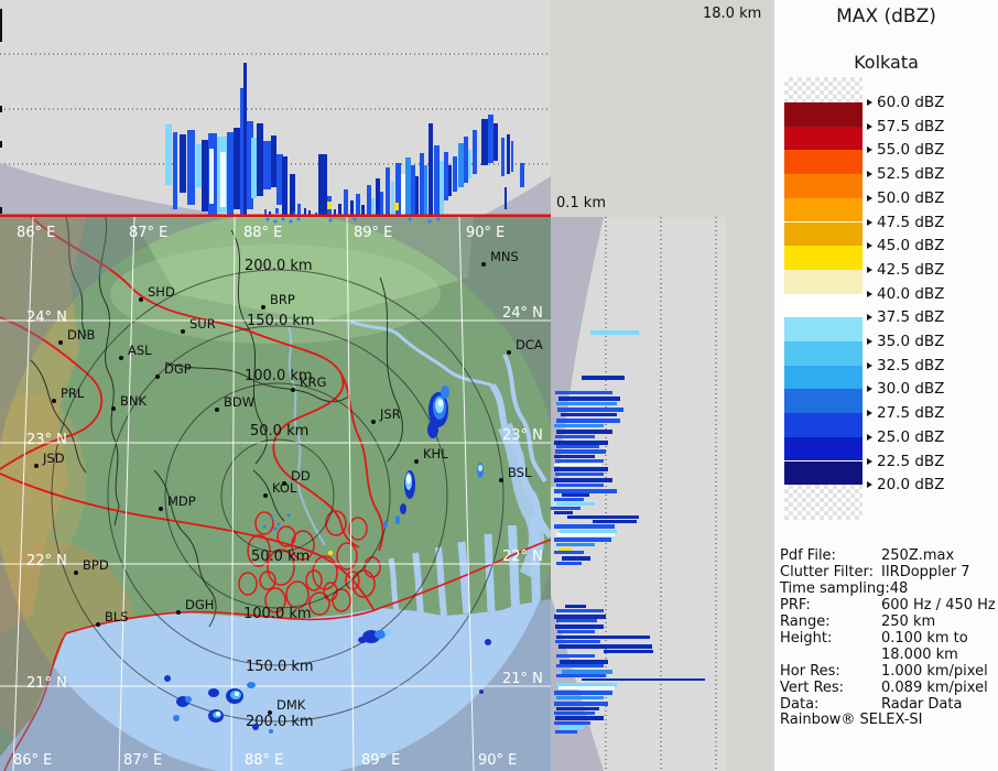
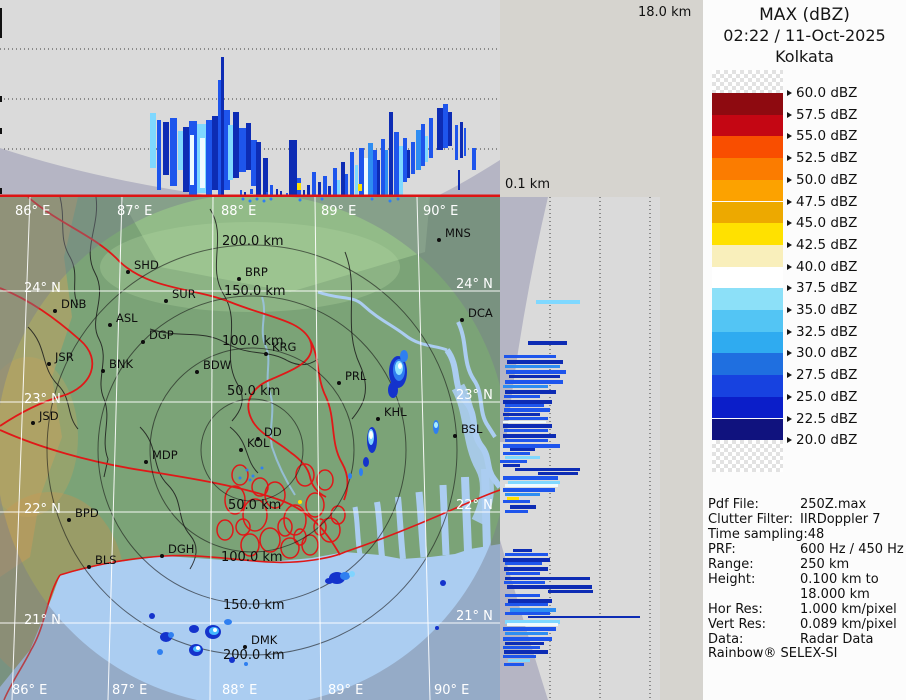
  86° E
  86° E
  87° E
  87° E
  88° E
  88° E
  89° E
  89° E
  90° E
  90° E
  24° N
  24° N
  23° N
  23° N
  22° N
  22° N
  21° N
  21° N
  200.0 km
  150.0 km
  100.0 km
  50.0 km
  50.0 km
  100.0 km
  150.0 km
  200.0 km
  SHD
  BRP
  SUR
  DNB
  ASL
  DGP
- PRL
+ JSR
  BNK
  BDW
  KRG
  MNS
  DCA
- JSR
+ PRL
  KHL
  BSL
  DD
  KOL
  MDP
  JSD
  BPD
  DGH
  BLS
  DMK
  18.0 km
  0.1 km
  MAX (dBZ)
+ 02:22 / 11-Oct-2025
  Kolkata
  60.0 dBZ
  57.5 dBZ
  55.0 dBZ
  52.5 dBZ
  50.0 dBZ
  47.5 dBZ
  45.0 dBZ
  42.5 dBZ
  40.0 dBZ
  37.5 dBZ
  35.0 dBZ
  32.5 dBZ
  30.0 dBZ
  27.5 dBZ
  25.0 dBZ
  22.5 dBZ
  20.0 dBZ
  Pdf File:
  250Z.max
  Clutter Filter:
  IIRDoppler 7
  Time sampling:48
  PRF:
  600 Hz / 450 Hz
  Range:
  250 km
  Height:
  0.100 km to
  18.000 km
  Hor Res:
  1.000 km/pixel
  Vert Res:
  0.089 km/pixel
  Data:
  Radar Data
  Rainbow® SELEX-SI
